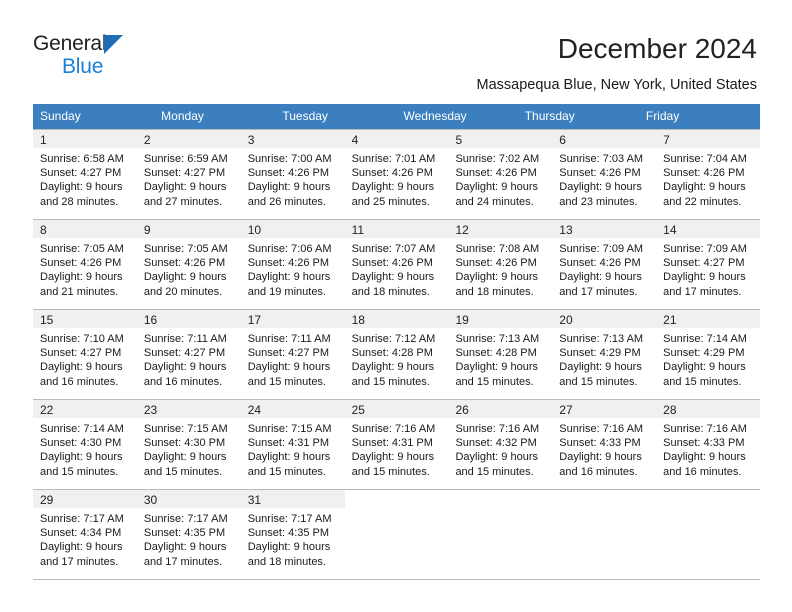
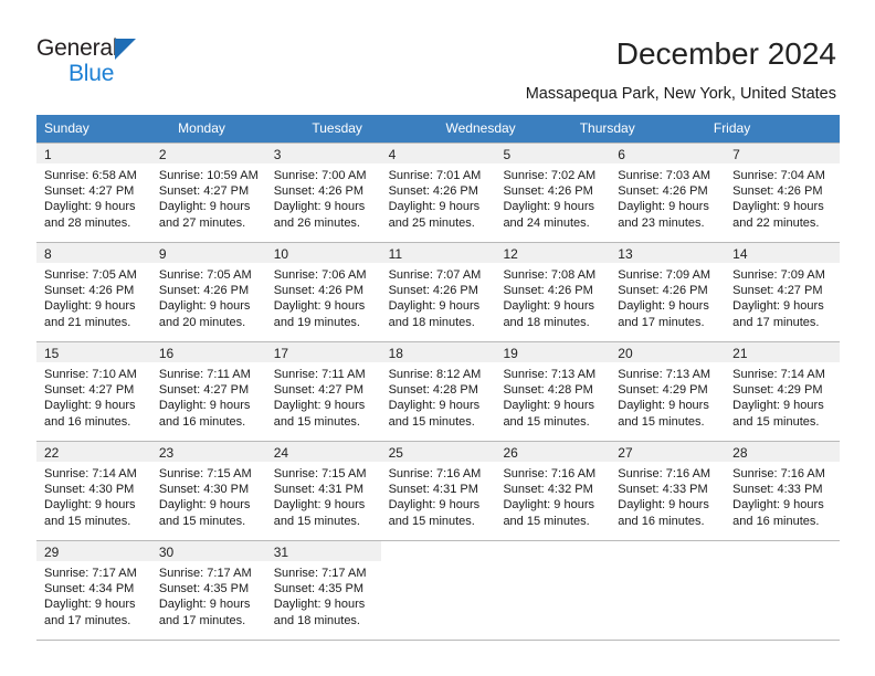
  General
  Blue
  December 2024
- Massapequa Blue, New York, United States
+ Massapequa Park, New York, United States
  Sunday
  Monday
  Tuesday
  Wednesday
  Thursday
  Friday
  1
  Sunrise: 6:58 AM
  Sunset: 4:27 PM
  Daylight: 9 hours
  and 28 minutes.
  2
- Sunrise: 6:59 AM
+ Sunrise: 10:59 AM
  Sunset: 4:27 PM
  Daylight: 9 hours
  and 27 minutes.
  3
  Sunrise: 7:00 AM
  Sunset: 4:26 PM
  Daylight: 9 hours
  and 26 minutes.
  4
  Sunrise: 7:01 AM
  Sunset: 4:26 PM
  Daylight: 9 hours
  and 25 minutes.
  5
  Sunrise: 7:02 AM
  Sunset: 4:26 PM
  Daylight: 9 hours
  and 24 minutes.
  6
  Sunrise: 7:03 AM
  Sunset: 4:26 PM
  Daylight: 9 hours
  and 23 minutes.
  7
  Sunrise: 7:04 AM
  Sunset: 4:26 PM
  Daylight: 9 hours
  and 22 minutes.
  8
  Sunrise: 7:05 AM
  Sunset: 4:26 PM
  Daylight: 9 hours
  and 21 minutes.
  9
  Sunrise: 7:05 AM
  Sunset: 4:26 PM
  Daylight: 9 hours
  and 20 minutes.
  10
  Sunrise: 7:06 AM
  Sunset: 4:26 PM
  Daylight: 9 hours
  and 19 minutes.
  11
  Sunrise: 7:07 AM
  Sunset: 4:26 PM
  Daylight: 9 hours
  and 18 minutes.
  12
  Sunrise: 7:08 AM
  Sunset: 4:26 PM
  Daylight: 9 hours
  and 18 minutes.
  13
  Sunrise: 7:09 AM
  Sunset: 4:26 PM
  Daylight: 9 hours
  and 17 minutes.
  14
  Sunrise: 7:09 AM
  Sunset: 4:27 PM
  Daylight: 9 hours
  and 17 minutes.
  15
  Sunrise: 7:10 AM
  Sunset: 4:27 PM
  Daylight: 9 hours
  and 16 minutes.
  16
  Sunrise: 7:11 AM
  Sunset: 4:27 PM
  Daylight: 9 hours
  and 16 minutes.
  17
  Sunrise: 7:11 AM
  Sunset: 4:27 PM
  Daylight: 9 hours
  and 15 minutes.
  18
- Sunrise: 7:12 AM
+ Sunrise: 8:12 AM
  Sunset: 4:28 PM
  Daylight: 9 hours
  and 15 minutes.
  19
  Sunrise: 7:13 AM
  Sunset: 4:28 PM
  Daylight: 9 hours
  and 15 minutes.
  20
  Sunrise: 7:13 AM
  Sunset: 4:29 PM
  Daylight: 9 hours
  and 15 minutes.
  21
  Sunrise: 7:14 AM
  Sunset: 4:29 PM
  Daylight: 9 hours
  and 15 minutes.
  22
  Sunrise: 7:14 AM
  Sunset: 4:30 PM
  Daylight: 9 hours
  and 15 minutes.
  23
  Sunrise: 7:15 AM
  Sunset: 4:30 PM
  Daylight: 9 hours
  and 15 minutes.
  24
  Sunrise: 7:15 AM
  Sunset: 4:31 PM
  Daylight: 9 hours
  and 15 minutes.
  25
  Sunrise: 7:16 AM
  Sunset: 4:31 PM
  Daylight: 9 hours
  and 15 minutes.
  26
  Sunrise: 7:16 AM
  Sunset: 4:32 PM
  Daylight: 9 hours
  and 15 minutes.
  27
  Sunrise: 7:16 AM
  Sunset: 4:33 PM
  Daylight: 9 hours
  and 16 minutes.
  28
  Sunrise: 7:16 AM
  Sunset: 4:33 PM
  Daylight: 9 hours
  and 16 minutes.
  29
  Sunrise: 7:17 AM
  Sunset: 4:34 PM
  Daylight: 9 hours
  and 17 minutes.
  30
  Sunrise: 7:17 AM
  Sunset: 4:35 PM
  Daylight: 9 hours
  and 17 minutes.
  31
  Sunrise: 7:17 AM
  Sunset: 4:35 PM
  Daylight: 9 hours
  and 18 minutes.
